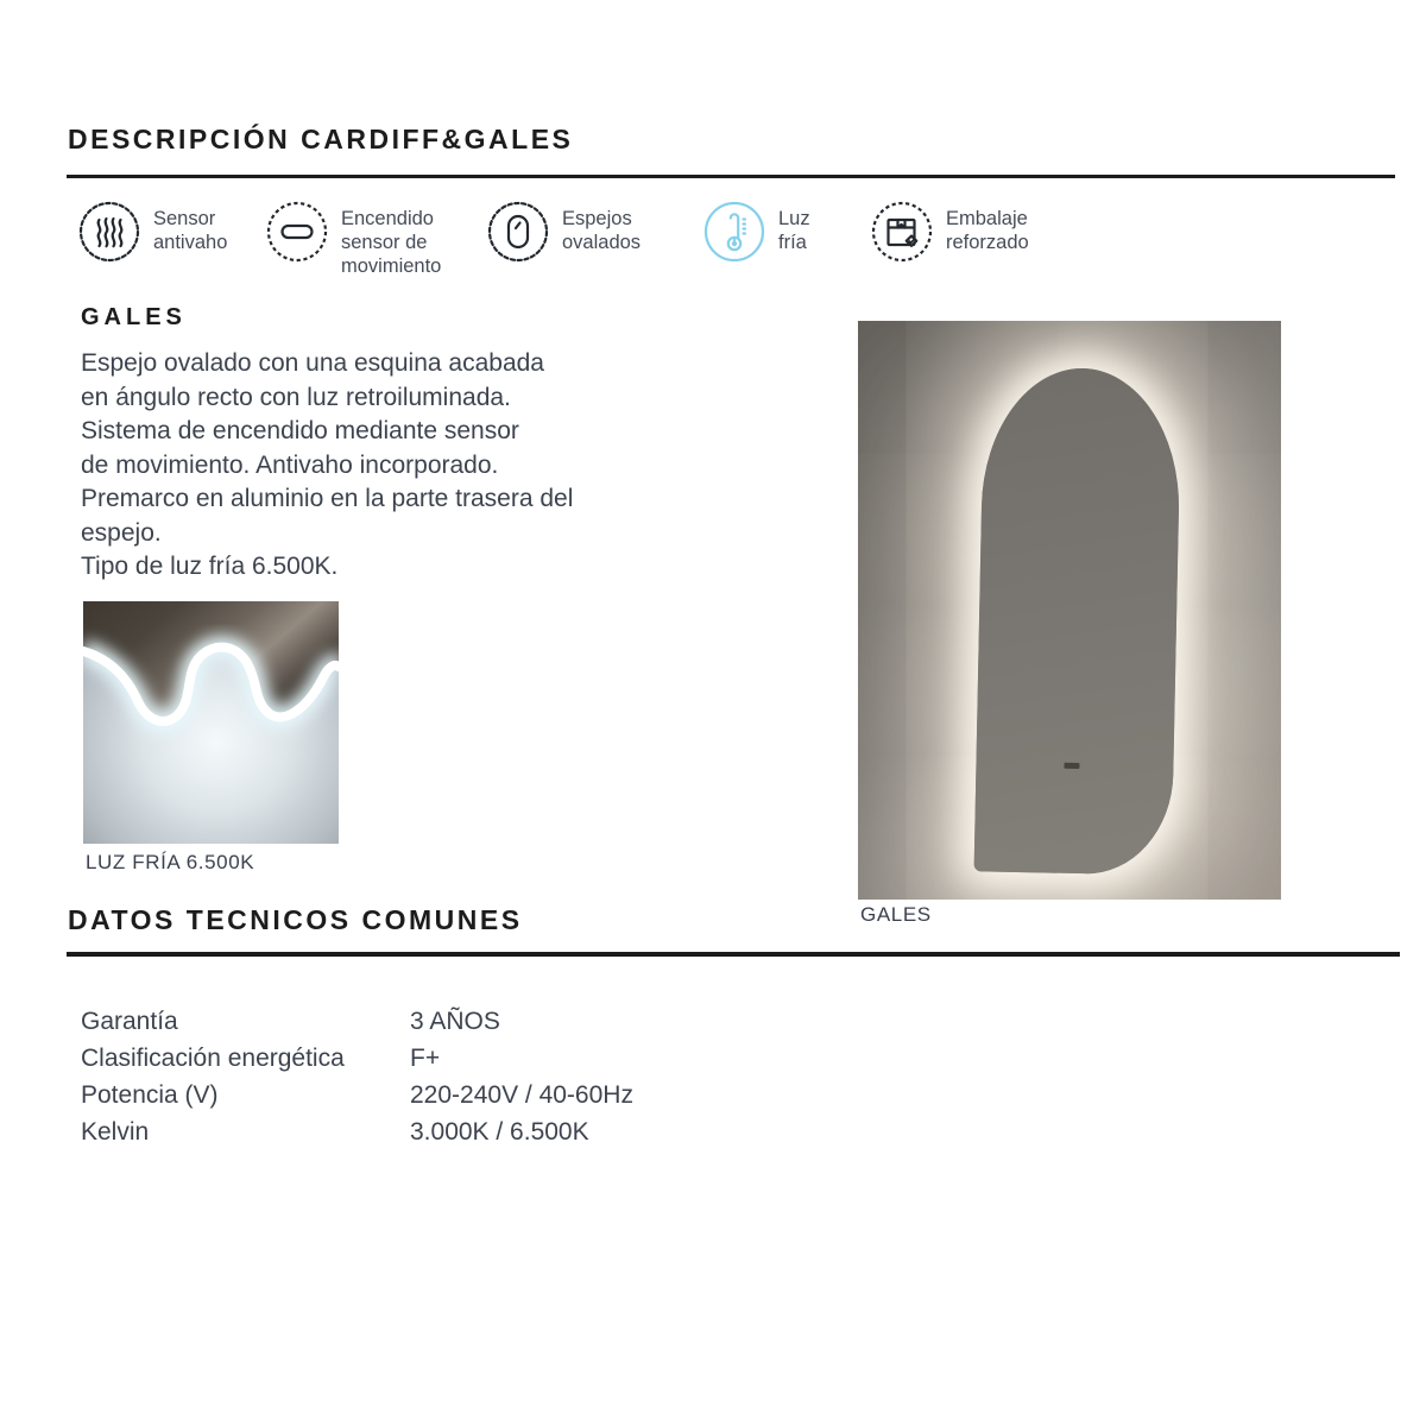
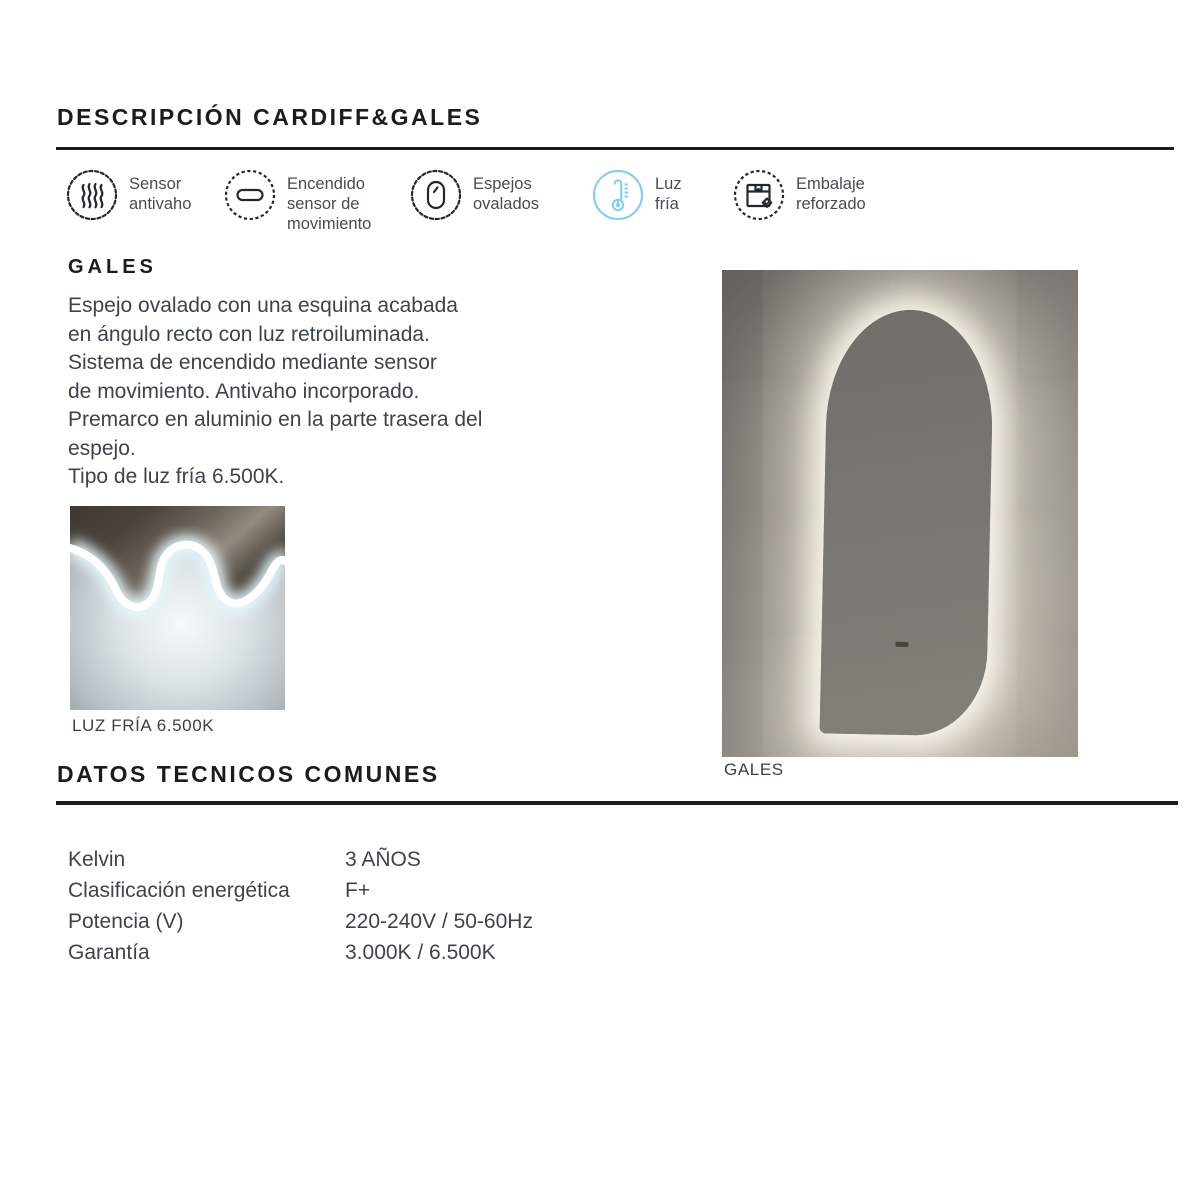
  DESCRIPCIÓN CARDIFF&GALES
  Sensor
  antivaho
  Encendido
  sensor de
  movimiento
  Espejos
  ovalados
  Luz
  fría
  Embalaje
  reforzado
  GALES
  Espejo ovalado con una esquina acabada
  en ángulo recto con luz retroiluminada.
  Sistema de encendido mediante sensor
  de movimiento. Antivaho incorporado.
  Premarco en aluminio en la parte trasera del
  espejo.
  Tipo de luz fría 6.500K.
  LUZ FRÍA 6.500K
  GALES
  DATOS TECNICOS COMUNES
- Garantía
+ Kelvin
  3 AÑOS
  Clasificación energética
  F+
  Potencia (V)
- 220-240V / 40-60Hz
+ 220-240V / 50-60Hz
- Kelvin
+ Garantía
  3.000K / 6.500K
